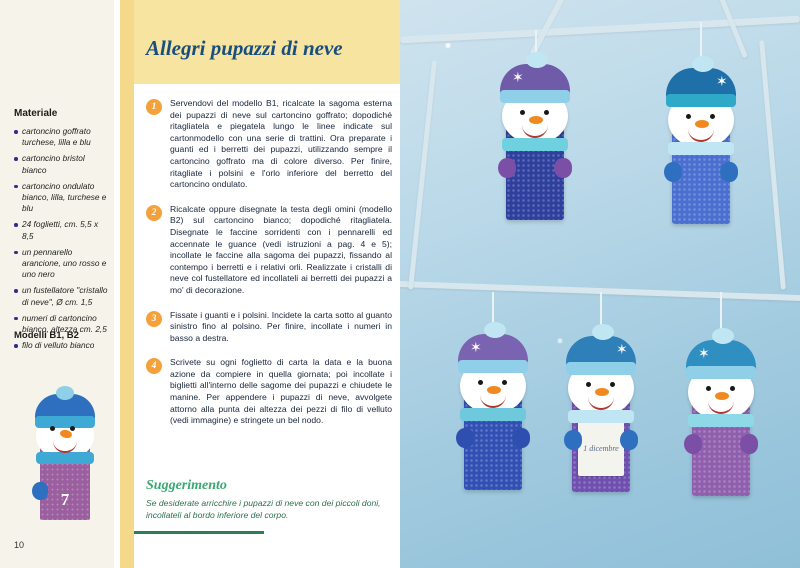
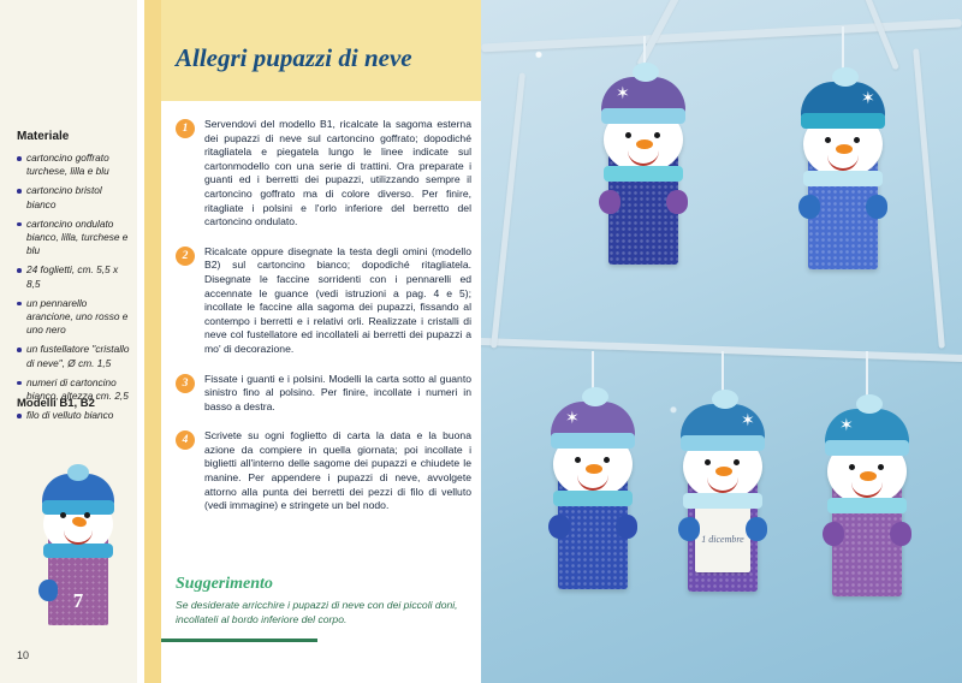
  Materiale
  cartoncino goffrato turchese, lilla e blu
  cartoncino bristol bianco
  cartoncino ondulato bianco, lilla, turchese e blu
  24 foglietti, cm. 5,5 x 8,5
  un pennarello arancione, uno rosso e uno nero
  un fustellatore "cristallo di neve", Ø cm. 1,5
  numeri di cartoncino bianco, altezza cm. 2,5
  filo di velluto bianco
  Modelli B1, B2
  7
  10
  Allegri pupazzi di neve
  1
  Servendovi del modello B1, ricalcate la sagoma esterna dei pupazzi di neve sul cartoncino goffrato; dopodiché ritagliatela e piegatela lungo le linee indicate sul cartonmodello con una serie di trattini. Ora preparate i guanti ed i berretti dei pupazzi, utilizzando sempre il cartoncino goffrato ma di colore diverso. Per finire, ritagliate i polsini e l'orlo inferiore del berretto del cartoncino ondulato.
  2
  Ricalcate oppure disegnate la testa degli omini (modello B2) sul cartoncino bianco; dopodiché ritagliatela. Disegnate le faccine sorridenti con i pennarelli ed accennate le guance (vedi istruzioni a pag. 4 e 5); incollate le faccine alla sagoma dei pupazzi, fissando al contempo i berretti e i relativi orli. Realizzate i cristalli di neve col fustellatore ed incollateli ai berretti dei pupazzi a mo' di decorazione.
  3
- Fissate i guanti e i polsini. Incidete la carta sotto al guanto sinistro fino al polsino. Per finire, incollate i numeri in basso a destra.
+ Fissate i guanti e i polsini. Modelli la carta sotto al guanto sinistro fino al polsino. Per finire, incollate i numeri in basso a destra.
  4
- Scrivete su ogni foglietto di carta la data e la buona azione da compiere in quella giornata; poi incollate i biglietti all'interno delle sagome dei pupazzi e chiudete le manine. Per appendere i pupazzi di neve, avvolgete attorno alla punta dei altezza dei pezzi di filo di velluto (vedi immagine) e stringete un bel nodo.
+ Scrivete su ogni foglietto di carta la data e la buona azione da compiere in quella giornata; poi incollate i biglietti all'interno delle sagome dei pupazzi e chiudete le manine. Per appendere i pupazzi di neve, avvolgete attorno alla punta dei berretti dei pezzi di filo di velluto (vedi immagine) e stringete un bel nodo.
  Suggerimento
  Se desiderate arricchire i pupazzi di neve con dei piccoli doni, incollateli al bordo inferiore del corpo.
  ✶
  ✶
  ✶
  1 dicembre
  ✶
  ✶
